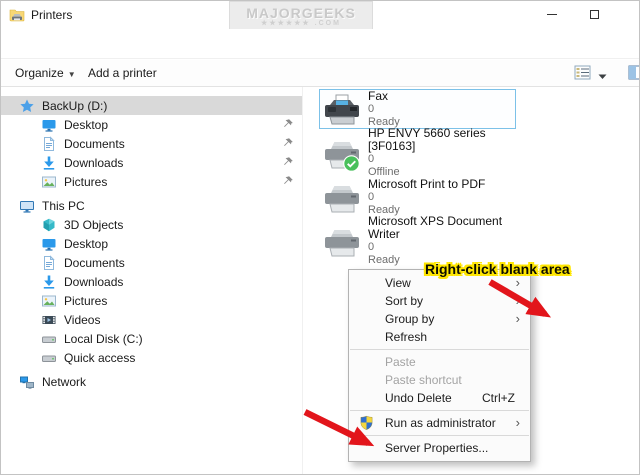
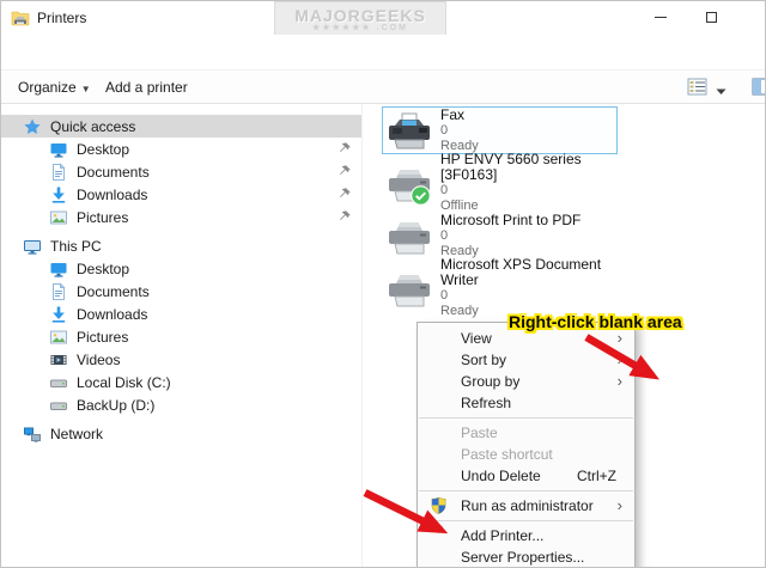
  Printers
  MAJORGEEKS
  Organize ▼
  Add a printer
- BackUp (D:)
+ Quick access
  Desktop
  Documents
  Downloads
  Pictures
  This PC
- 3D Objects
  Desktop
  Documents
  Downloads
  Pictures
  Videos
  Local Disk (C:)
- Quick access
+ BackUp (D:)
  Network
  Fax
  0
  Ready
  HP ENVY 5660 series [3F0163]
  0
  Offline
  Microsoft Print to PDF
  0
  Ready
  Microsoft XPS Document Writer
  0
  Ready
  View
  ›
  Sort by
  Group by
  ›
  Refresh
  Paste
  Paste shortcut
  Undo Delete
  Ctrl+Z
  Run as administrator
  ›
+ Add Printer...
  Server Properties...
  Right-click blank area
